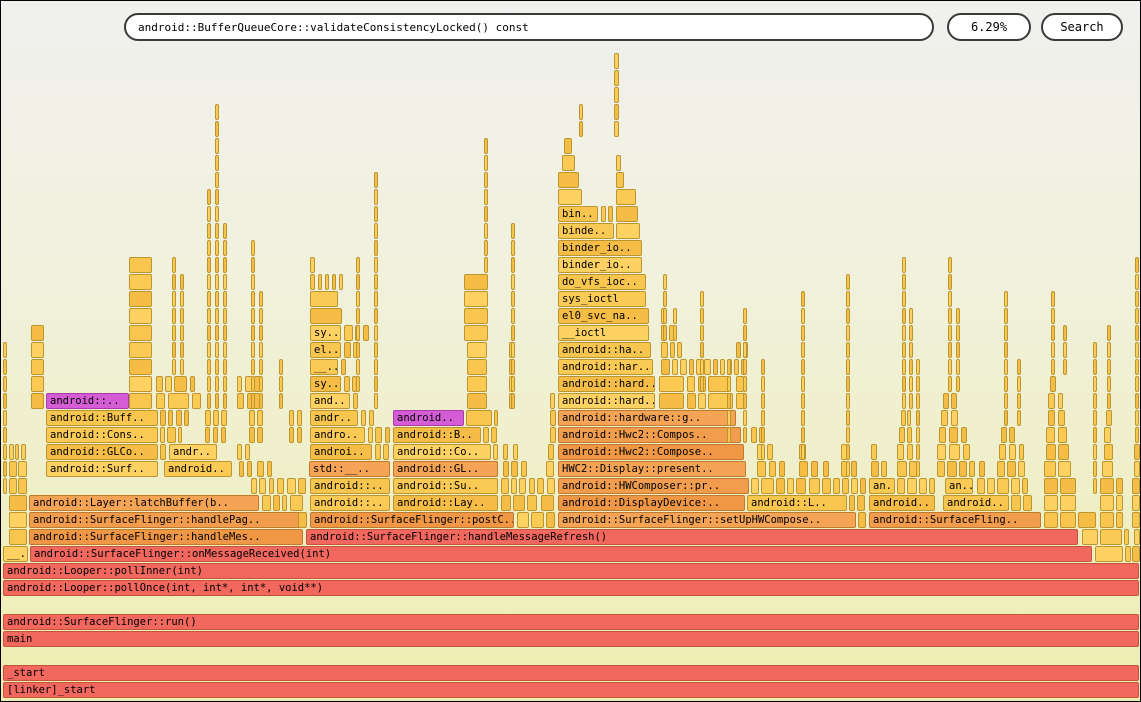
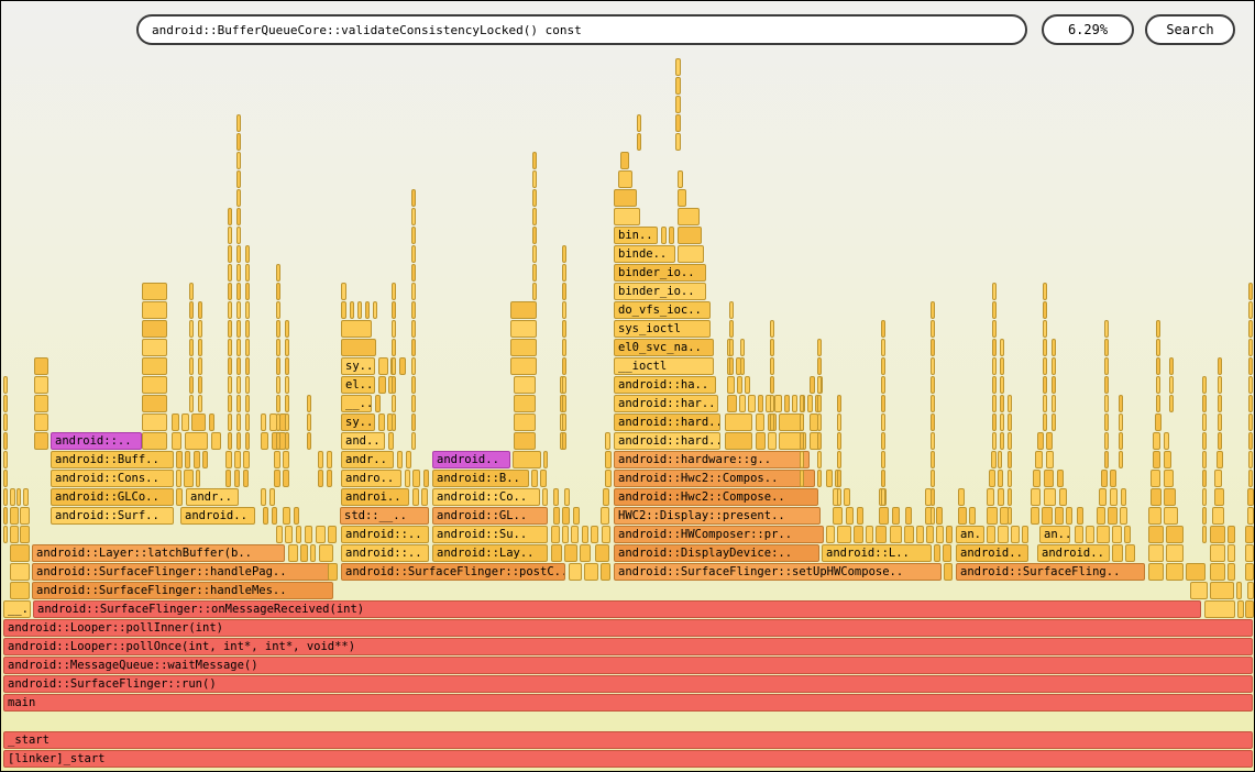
  [linker]_start
  _start
  main
  android::SurfaceFlinger::run()
+ android::MessageQueue::waitMessage()
  android::Looper::pollOnce(int, int*, int*, void**)
  android::Looper::pollInner(int)
  __.
  android::SurfaceFlinger::onMessageReceived(int)
  android::SurfaceFlinger::handleMes..
- android::SurfaceFlinger::handleMessageRefresh()
  android::SurfaceFlinger::handlePag..
  android::SurfaceFlinger::postC.
  android::SurfaceFlinger::setUpHWCompose..
  android::SurfaceFling..
  android::Layer::latchBuffer(b..
  android::..
  android::Lay..
  android::DisplayDevice:..
  android::L..
  android..
  android..
  android::..
  android::Su..
  android::HWComposer::pr..
  an.
  an..
  android::Surf..
  android..
  std::__..
  android::GL..
  HWC2::Display::present..
  android::GLCo..
  andr..
  androi..
  android::Co..
  android::Hwc2::Compose..
  android::Cons..
  andro..
  android::B..
  android::Hwc2::Compos..
  android::Buff..
  andr..
  android..
  android::hardware::g..
  android::..
  and..
  android::hard..
  sy..
  android::hard..
  __..
  android::har..
  el..
  android::ha..
  sy..
  __ioctl
  el0_svc_na..
  sys_ioctl
  do_vfs_ioc..
  binder_io..
  binder_io..
  binde..
  bin..
  android::BufferQueueCore::validateConsistencyLocked() const
  6.29%
  Search
